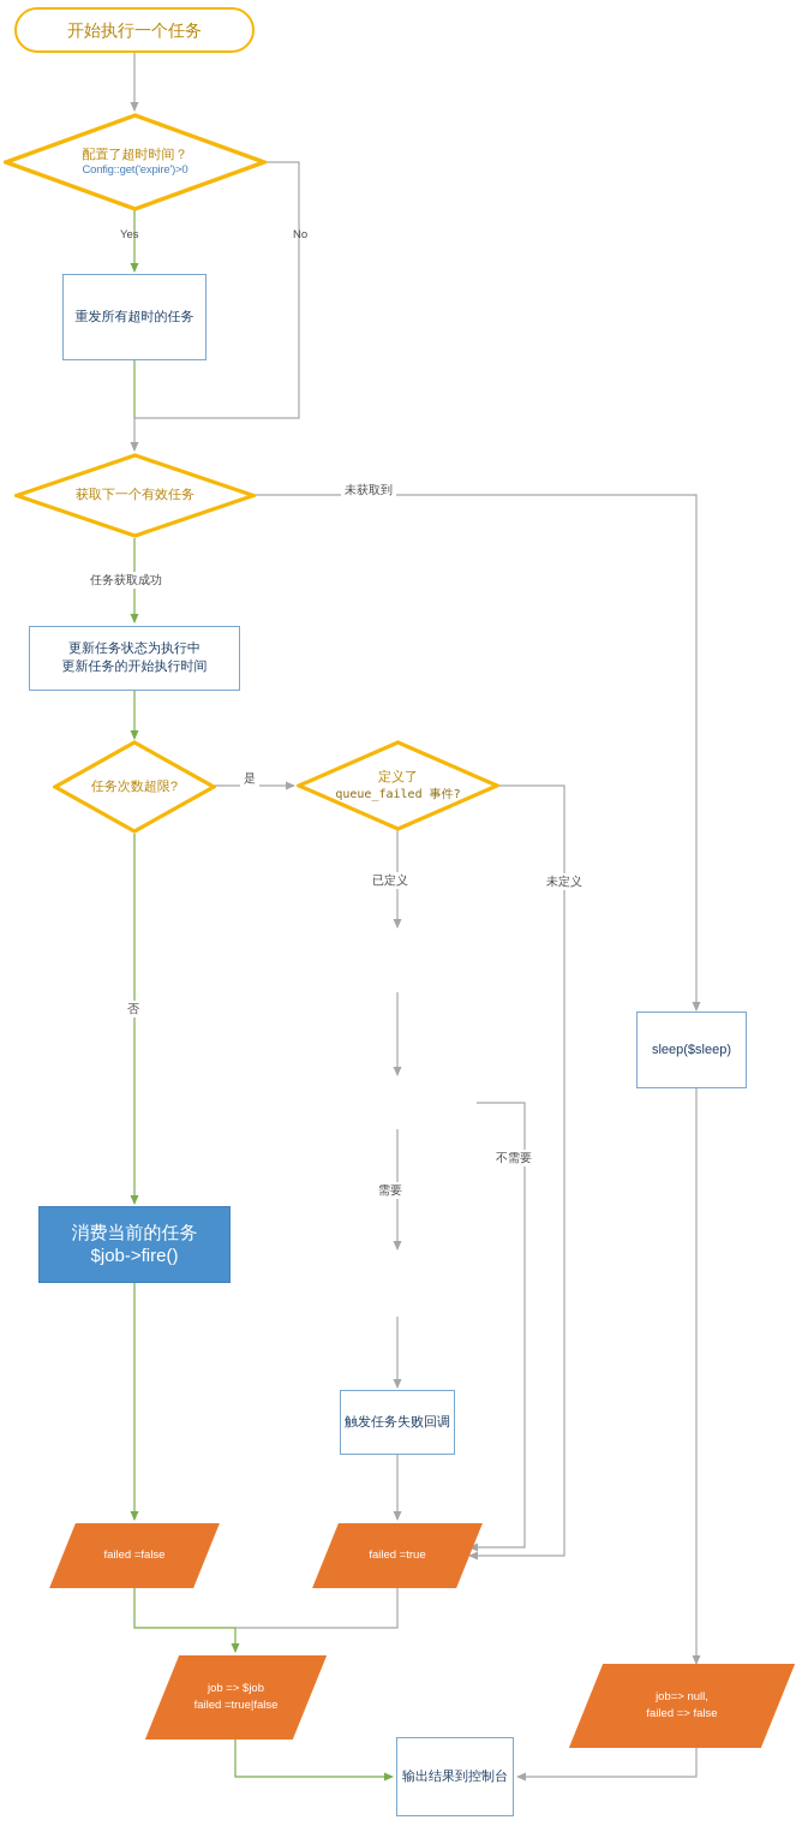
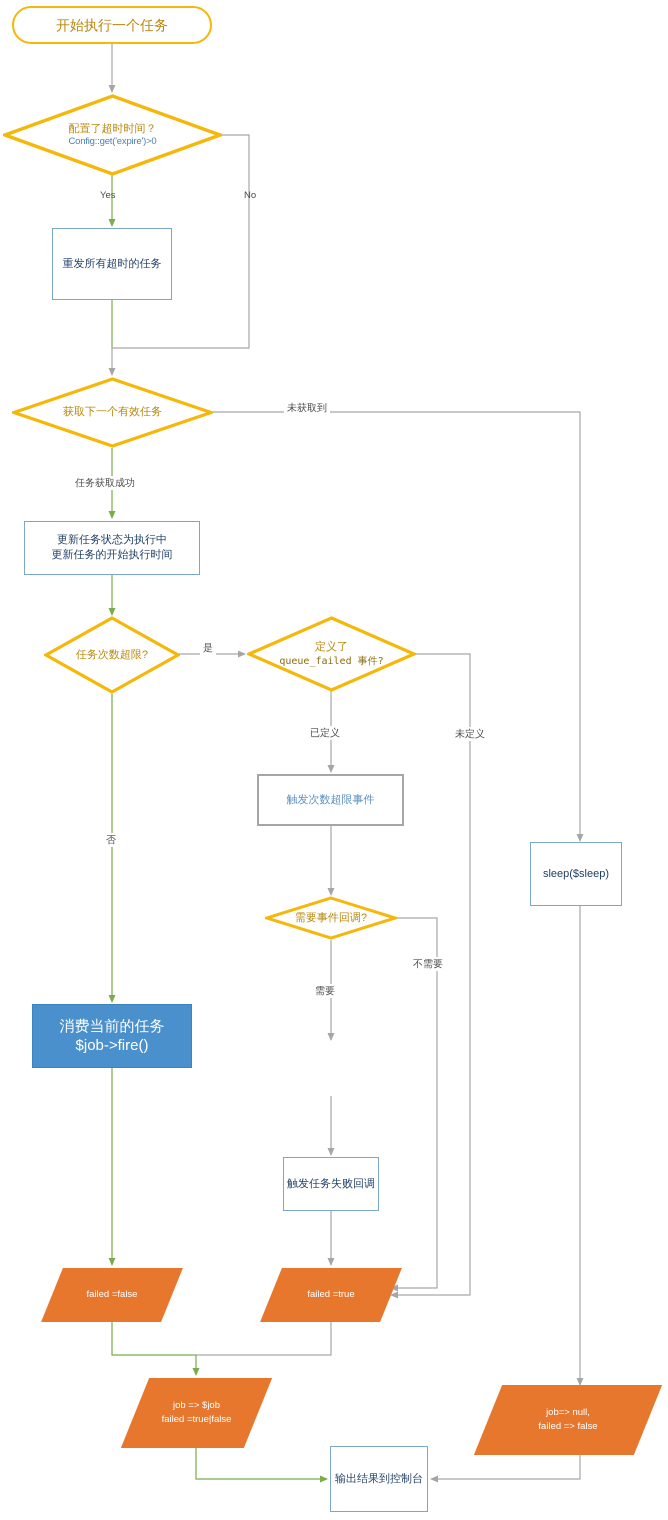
  开始执行一个任务
  配置了超时时间？
  Config::get('expire')>0
  重发所有超时的任务
  获取下一个有效任务
  更新任务状态为执行中
  更新任务的开始执行时间
  任务次数超限?
  定义了
  queue_failed 事件?
+ 触发次数超限事件
+ 需要事件回调?
  sleep($sleep)
  消费当前的任务
  $job->fire()
  触发任务失败回调
  failed =false
  failed =true
  job => $job
  failed =true|false
  job=> null,
  failed => false
  输出结果到控制台
  Yes
  No
  未获取到
  任务获取成功
  是
  否
  已定义
  未定义
  需要
  不需要
